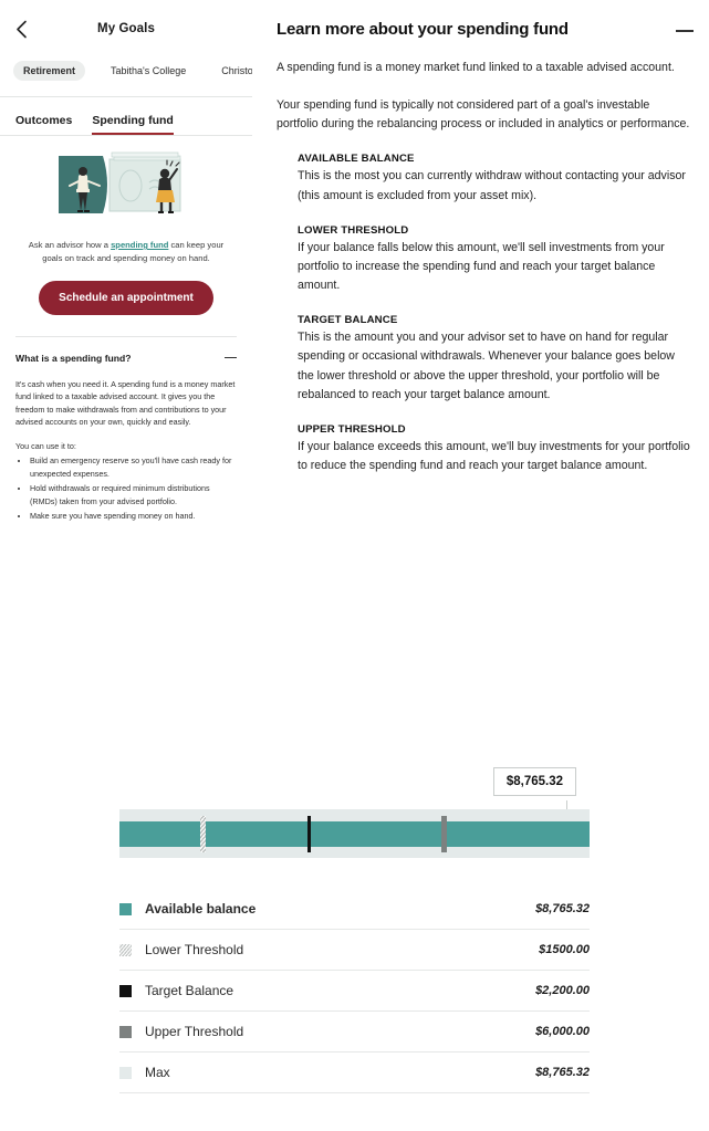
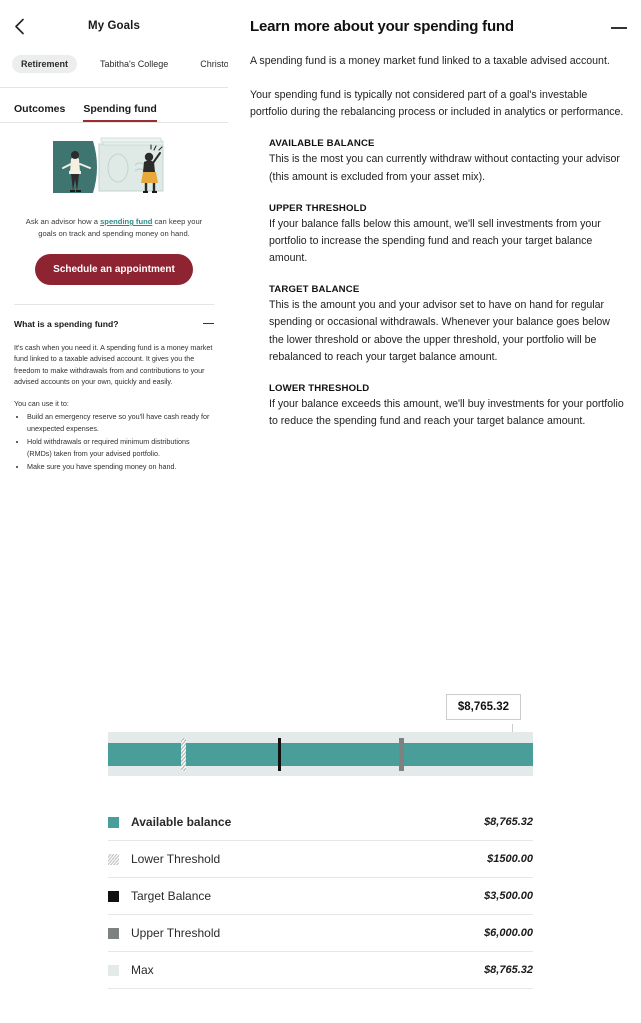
  My Goals
  Retirement
  Tabitha's College
  Outcomes
  Spending fund
  Ask an advisor how a spending fund can keep your goals on track and spending money on hand.
  Schedule an appointment
  What is a spending fund?
  It's cash when you need it. A spending fund is a money market fund linked to a taxable advised account. It gives you the freedom to make withdrawals from and contributions to your advised accounts on your own, quickly and easily.
  You can use it to:
  Build an emergency reserve so you'll have cash ready for unexpected expenses.
  Hold withdrawals or required minimum distributions (RMDs) taken from your advised portfolio.
  Make sure you have spending money on hand.
  Learn more about your spending fund
  A spending fund is a money market fund linked to a taxable advised account.
  Your spending fund is typically not considered part of a goal's investable portfolio during the rebalancing process or included in analytics or performance.
  AVAILABLE BALANCE
  This is the most you can currently withdraw without contacting your advisor (this amount is excluded from your asset mix).
- LOWER THRESHOLD
+ UPPER THRESHOLD
  If your balance falls below this amount, we'll sell investments from your portfolio to increase the spending fund and reach your target balance amount.
  TARGET BALANCE
  This is the amount you and your advisor set to have on hand for regular spending or occasional withdrawals. Whenever your balance goes below the lower threshold or above the upper threshold, your portfolio will be rebalanced to reach your target balance amount.
- UPPER THRESHOLD
+ LOWER THRESHOLD
  If your balance exceeds this amount, we'll buy investments for your portfolio to reduce the spending fund and reach your target balance amount.
  $8,765.32
  Available balance
  $8,765.32
  Lower Threshold
  $1500.00
  Target Balance
- $2,200.00
+ $3,500.00
  Upper Threshold
  $6,000.00
  Max
  $8,765.32
